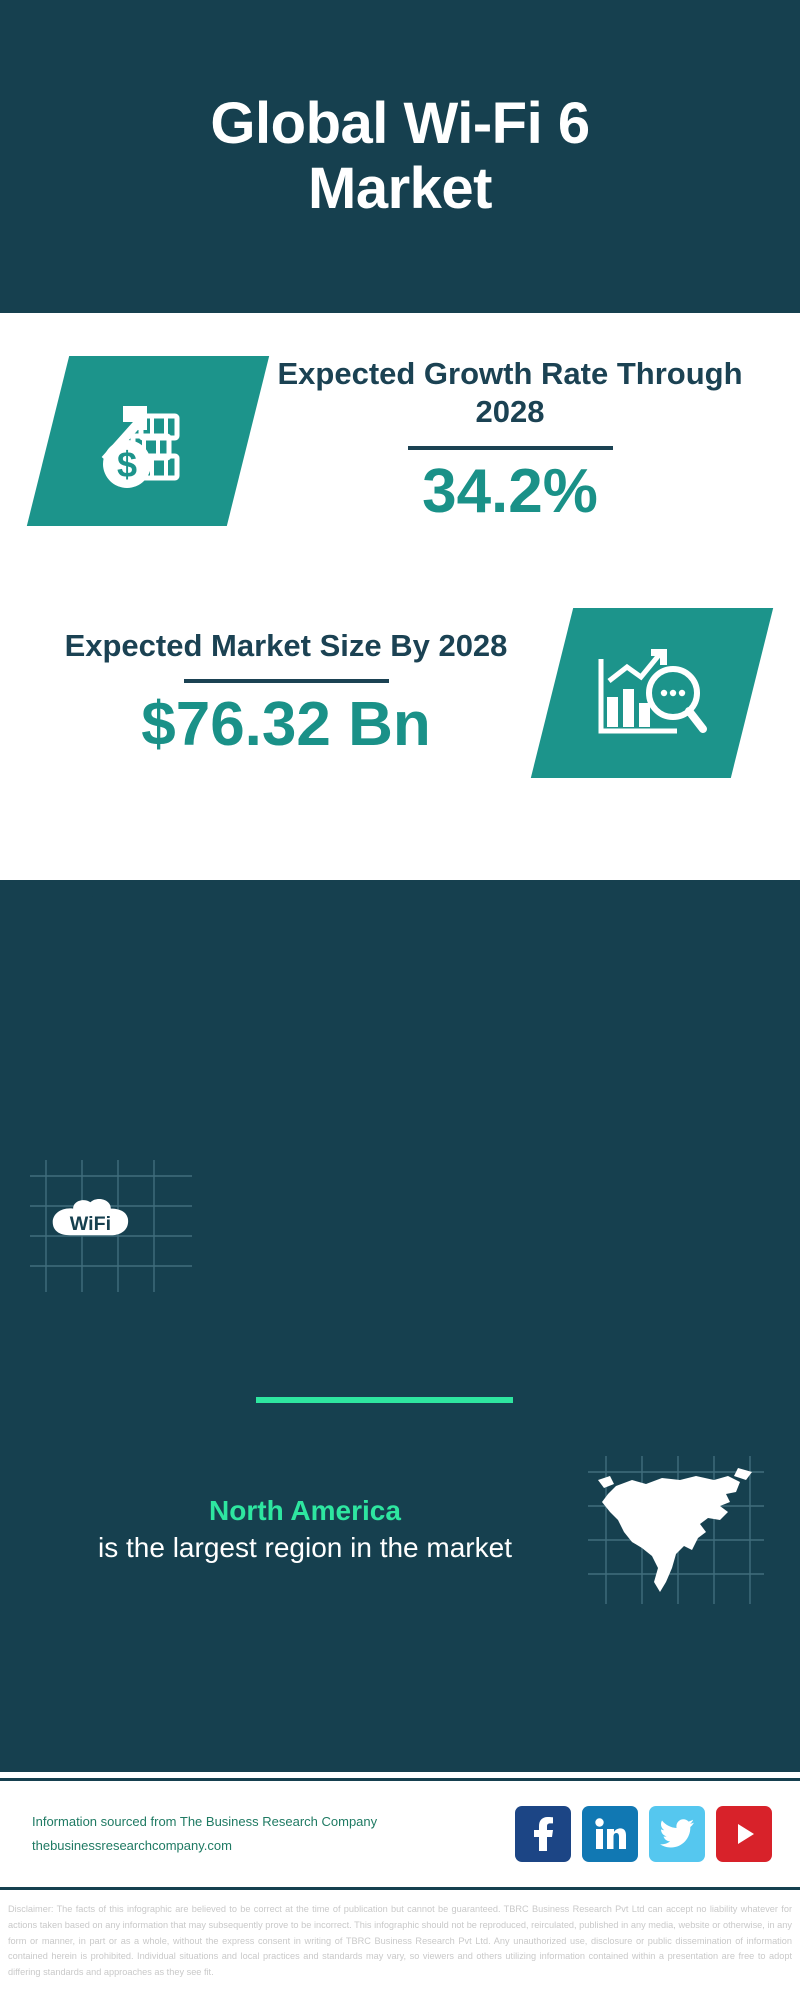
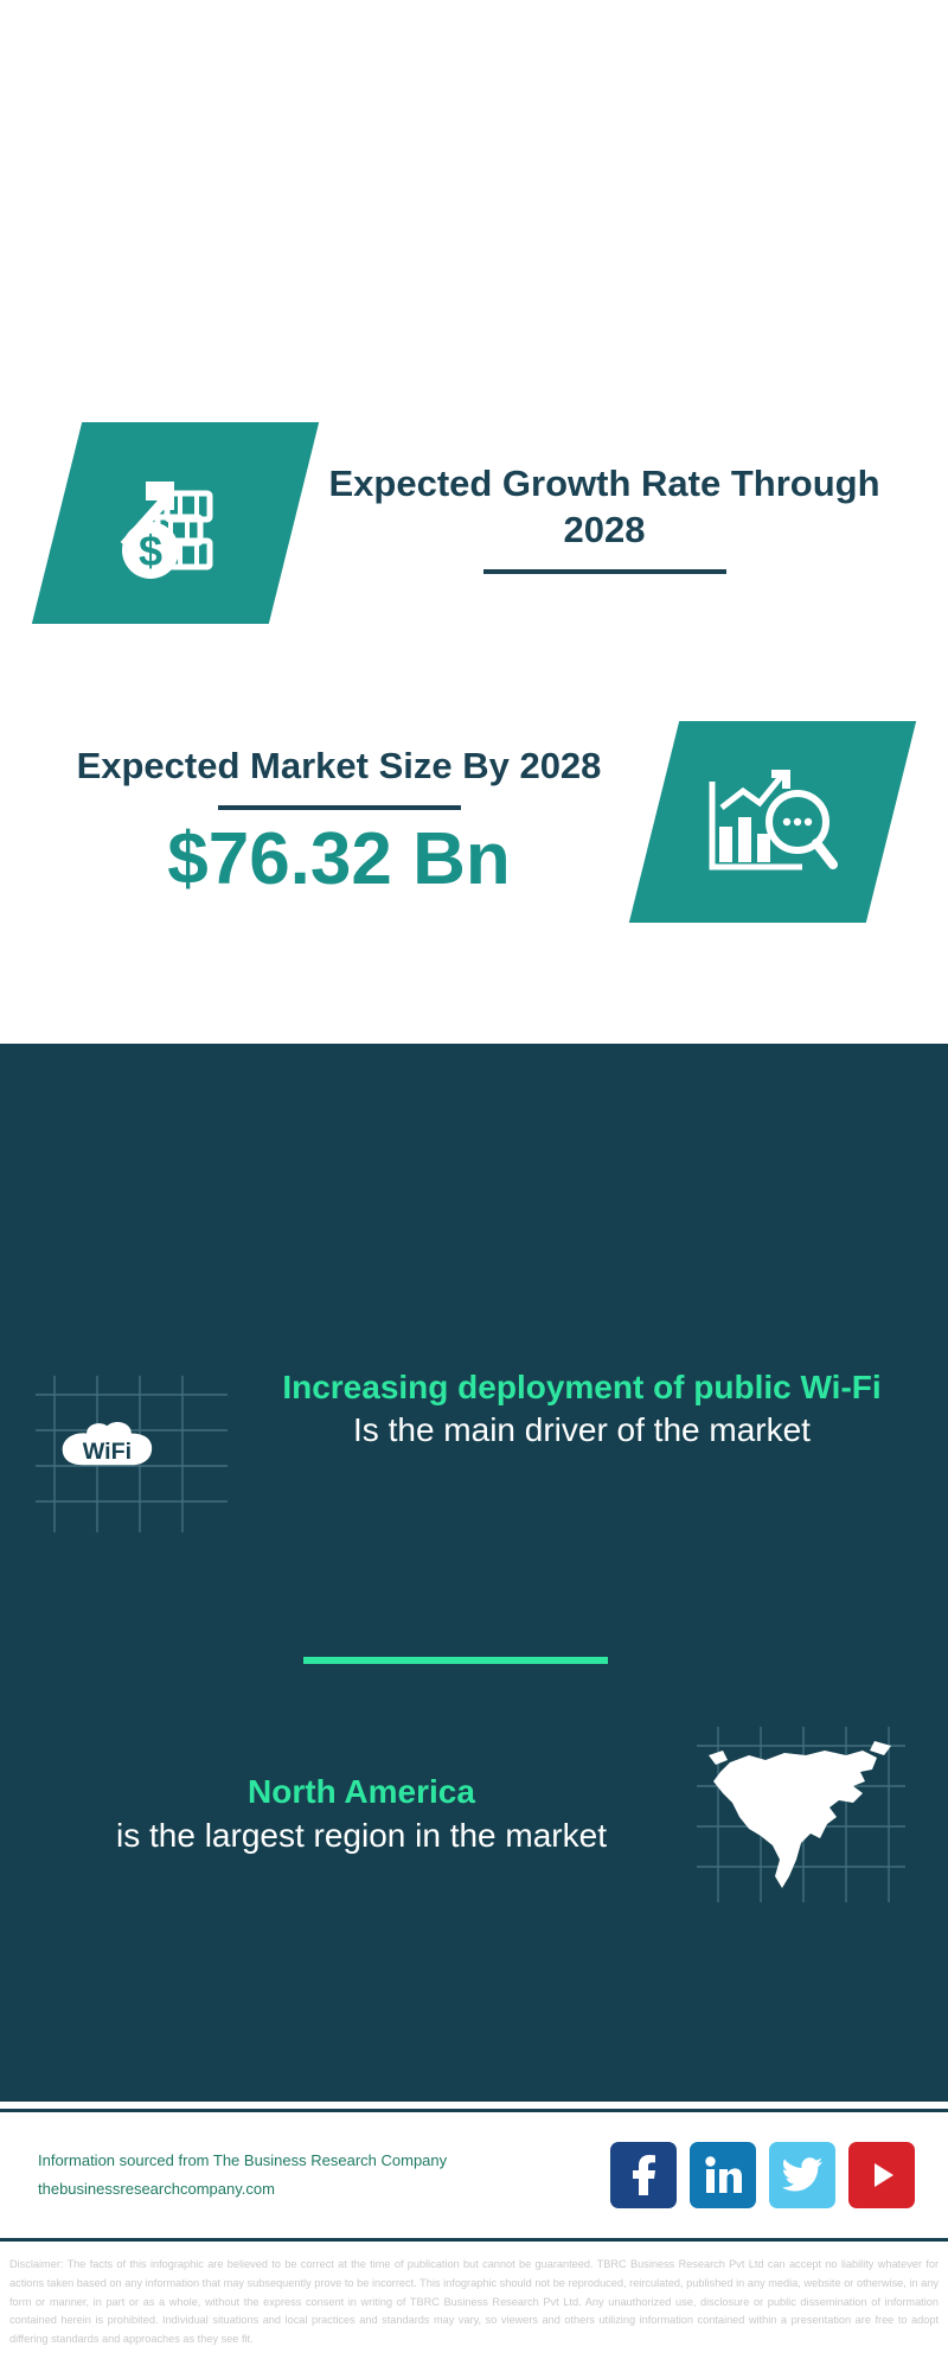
- Global Wi-Fi 6 Market
  Expected Growth Rate Through 2028
- 34.2%
  Expected Market Size By 2028
  $76.32 Bn
  WiFi
+ Increasing deployment of public Wi-Fi
+ Is the main driver of the market
  North America
  is the largest region in the market
  Information sourced from The Business Research Company
  thebusinessresearchcompany.com
  Disclaimer: The facts of this infographic are believed to be correct at the time of publication but cannot be guaranteed. TBRC Business Research Pvt Ltd can accept no liability whatever for actions taken based on any information that may subsequently prove to be incorrect. This infographic should not be reproduced, reirculated, published in any media, website or otherwise, in any form or manner, in part or as a whole, without the express consent in writing of TBRC Business Research Pvt Ltd. Any unauthorized use, disclosure or public dissemination of information contained herein is prohibited. Individual situations and local practices and standards may vary, so viewers and others utilizing information contained within a presentation are free to adopt differing standards and approaches as they see fit.
